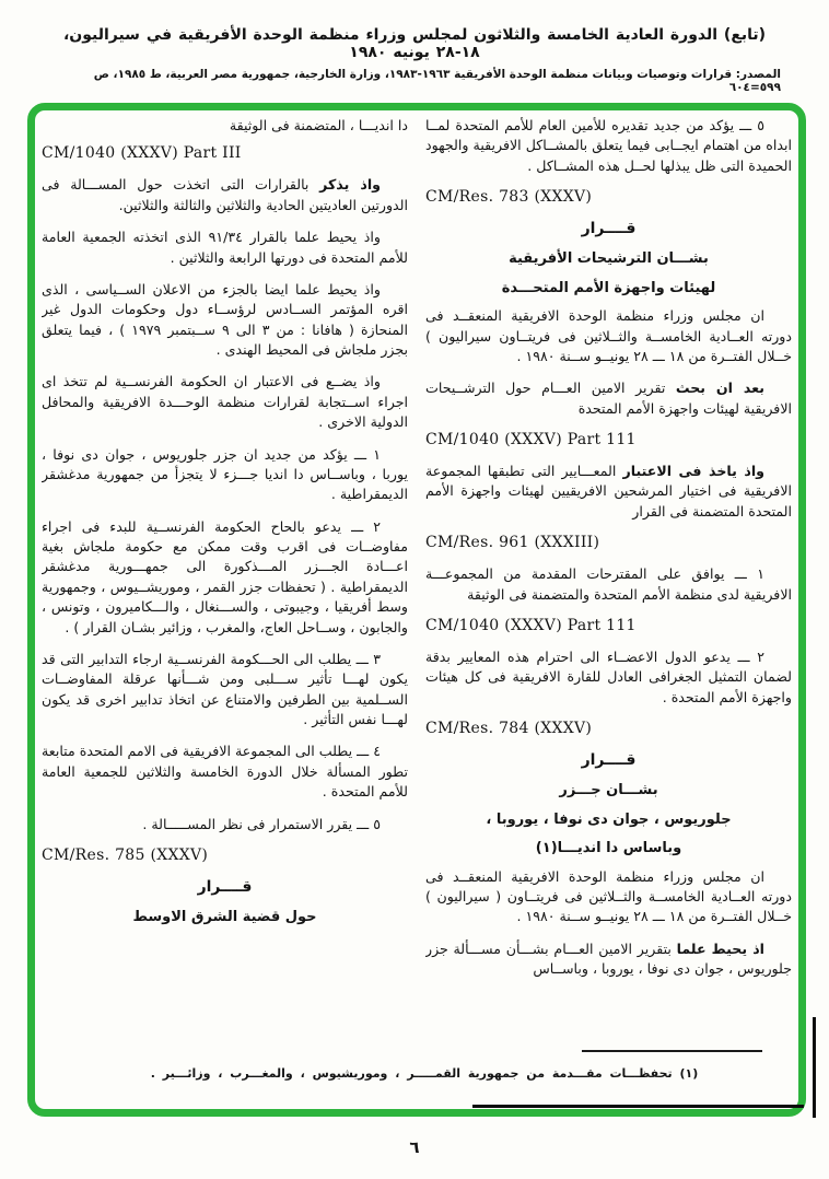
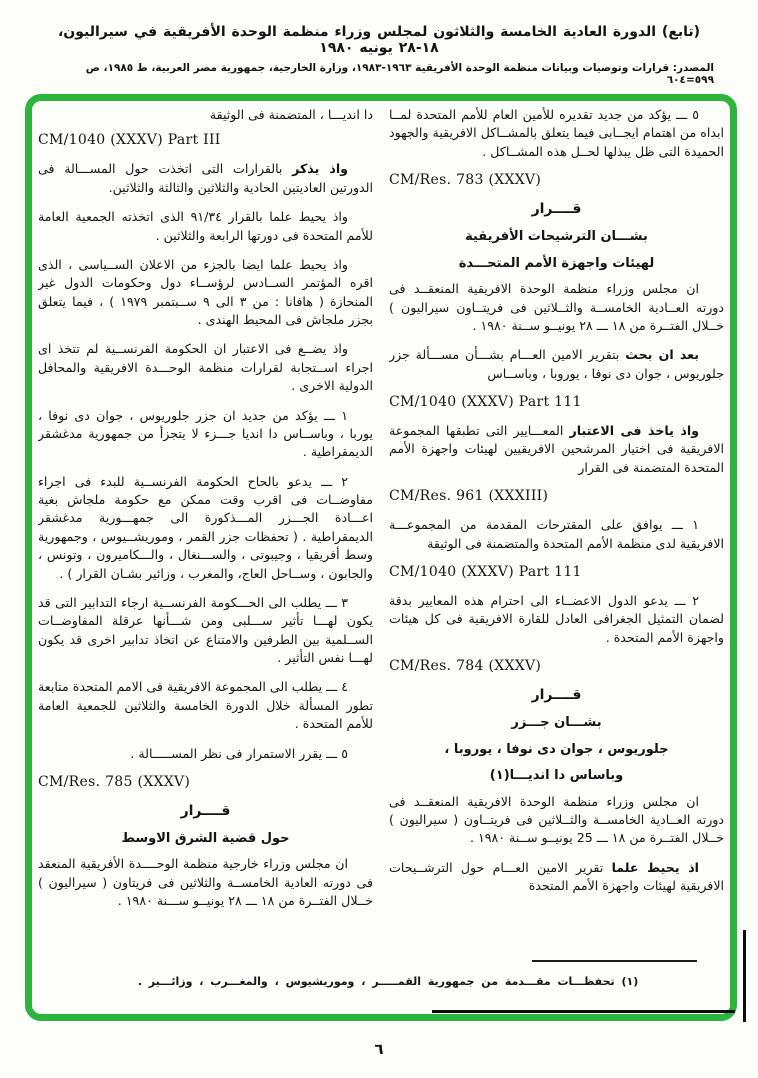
  (تابع) الدورة العادية الخامسة والثلاثون لمجلس وزراء منظمة الوحدة الأفريقية في سيراليون، ١٨-٢٨ يونيه ١٩٨٠
  المصدر: قرارات وتوصيات وبيانات منظمة الوحدة الأفريقية ١٩٦٣-١٩٨٣، وزارة الخارجية، جمهورية مصر العربية، ط ١٩٨٥، ص ٥٩٩=٦٠٤
  ٥ ـــ يؤكد من جديد تقديره للأمين العام للأمم المتحدة لمــا ابداه من اهتمام ايجــابى فيما يتعلق بالمشــاكل الافريقية والجهود الحميدة التى ظل يبذلها لحــل هذه المشــاكل .
  CM/Res. 783 (XXXV)
  قــــرار
  بشـــان الترشيحات الأفريقية
  لهيئات واجهزة الأمم المتحـــدة
  ان مجلس وزراء منظمة الوحدة الافريقية المنعقــد فى دورته العــادية الخامســة والثــلاثين فى فريتــاون سيراليون ) خــلال الفتــرة من ١٨ ـــ ٢٨ يونيــو ســنة ١٩٨٠ .
- بعد ان بحث تقرير الامين العـــام حول الترشــيحات الافريقية لهيئات واجهزة الأمم المتحدة
+ بعد ان بحث بتقرير الامين العـــام بشـــأن مســـألة جزر جلوريوس ، جوان دى نوفا ، يوروبا ، وباســاس
  CM/1040 (XXXV) Part 111
  واذ ياخذ فى الاعتبار المعـــايير التى تطبقها المجموعة الافريقية فى اختيار المرشحين الافريقيين لهيئات واجهزة الأمم المتحدة المتضمنة فى القرار
  CM/Res. 961 (XXXIII)
  ١ ـــ يوافق على المقترحات المقدمة من المجموعـــة الافريقية لدى منظمة الأمم المتحدة والمتضمنة فى الوثيقة
  CM/1040 (XXXV) Part 111
  ٢ ـــ يدعو الدول الاعضــاء الى احترام هذه المعايير بدقة لضمان التمثيل الجغرافى العادل للقارة الافريقية فى كل هيئات واجهزة الأمم المتحدة .
  CM/Res. 784 (XXXV)
  قــــرار
  بشـــان جـــزر
  جلوريوس ، جوان دى نوفا ، يوروبا ،
  وباساس دا انديـــا(١)
- ان مجلس وزراء منظمة الوحدة الافريقية المنعقــد فى دورته العــادية الخامســة والثــلاثين فى فريتــاون ( سيراليون ) خــلال الفتــرة من ١٨ ـــ ٢٨ يونيــو ســنة ١٩٨٠ .
+ ان مجلس وزراء منظمة الوحدة الافريقية المنعقــد فى دورته العــادية الخامســة والثــلاثين فى فريتــاون ( سيراليون ) خــلال الفتــرة من ١٨ ـــ 25 يونيــو ســنة ١٩٨٠ .
- اذ يحيط علما بتقرير الامين العـــام بشـــأن مســـألة جزر جلوريوس ، جوان دى نوفا ، يوروبا ، وباســاس
+ اذ يحيط علما تقرير الامين العـــام حول الترشــيحات الافريقية لهيئات واجهزة الأمم المتحدة
  دا انديـــا ، المتضمنة فى الوثيقة
  CM/1040 (XXXV) Part III
  واذ يذكر بالقرارات التى اتخذت حول المســـالة فى الدورتين العاديتين الحادية والثلاثين والثالثة والثلاثين.
  واذ يحيط علما بالقرار ٩١/٣٤ الذى اتخذته الجمعية العامة للأمم المتحدة فى دورتها الرابعة والثلاثين .
  واذ يحيط علما ايضا بالجزء من الاعلان الســياسى ، الذى اقره المؤتمر الســادس لرؤســاء دول وحكومات الدول غير المنحازة ( هافانا : من ٣ الى ٩ ســبتمبر ١٩٧٩ ) ، فيما يتعلق بجزر ملجاش فى المحيط الهندى .
  واذ يضــع فى الاعتبار ان الحكومة الفرنســية لم تتخذ اى اجراء اســتجابة لقرارات منظمة الوحـــدة الافريقية والمحافل الدولية الاخرى .
  ١ ـــ يؤكد من جديد ان جزر جلوريوس ، جوان دى نوفا ، يوربا ، وباســاس دا انديا جـــزء لا يتجزأ من جمهورية مدغشقر الديمقراطية .
  ٢ ـــ يدعو بالحاح الحكومة الفرنســية للبدء فى اجراء مفاوضــات فى اقرب وقت ممكن مع حكومة ملجاش بغية اعـــادة الجـــزر المـــذكورة الى جمهـــورية مدغشقر الديمقراطية . ( تحفظات جزر القمر ، وموريشــيوس ، وجمهورية وسط أفريقيا ، وجيبوتى ، والســـنغال ، والـــكاميرون ، وتونس ، والجابون ، وســاحل العاج، والمغرب ، وزائير بشـان القرار ) .
  ٣ ـــ يطلب الى الحـــكومة الفرنســية ارجاء التدابير التى قد يكون لهـــا تأثير ســـلبى ومن شـــأنها عرقلة المفاوضــات الســلمية بين الطرفين والامتناع عن اتخاذ تدابير اخرى قد يكون لهـــا نفس التأثير .
  ٤ ـــ يطلب الى المجموعة الافريقية فى الامم المتحدة متابعة تطور المسألة خلال الدورة الخامسة والثلاثين للجمعية العامة للأمم المتحدة .
  ٥ ـــ يقرر الاستمرار فى نظر المســـــالة .
  CM/Res. 785 (XXXV)
  قــــرار
  حول قضية الشرق الاوسط
+ ان مجلس وزراء خارجية منظمة الوحــــدة الأفريقية المنعقد فى دورته العادية الخامســة والثلاثين فى فريتاون ( سيراليون ) خــلال الفتــرة من ١٨ ـــ ٢٨ يونيــو ســـنة ١٩٨٠ .
  (١) تحفظـــات مقـــدمة من جمهورية القمـــــر ، وموريشيوس ، والمغـــرب ، وزائـــير .
  ٦
